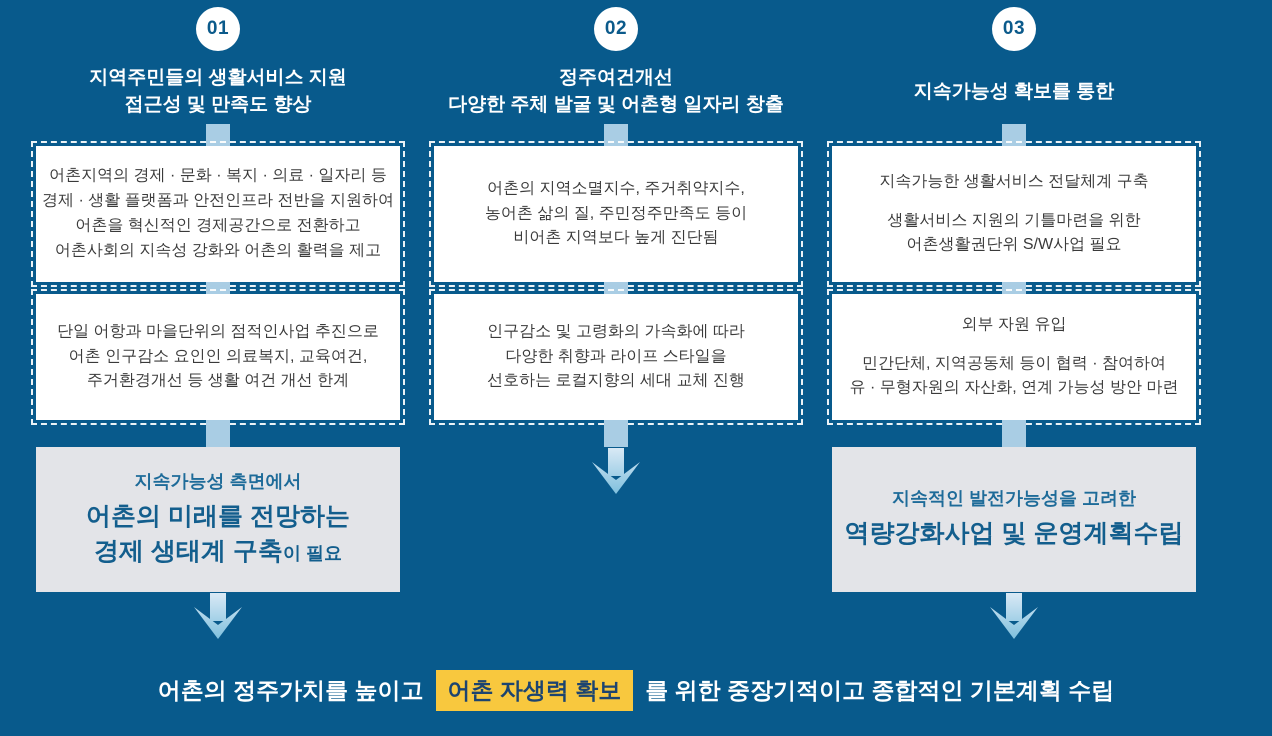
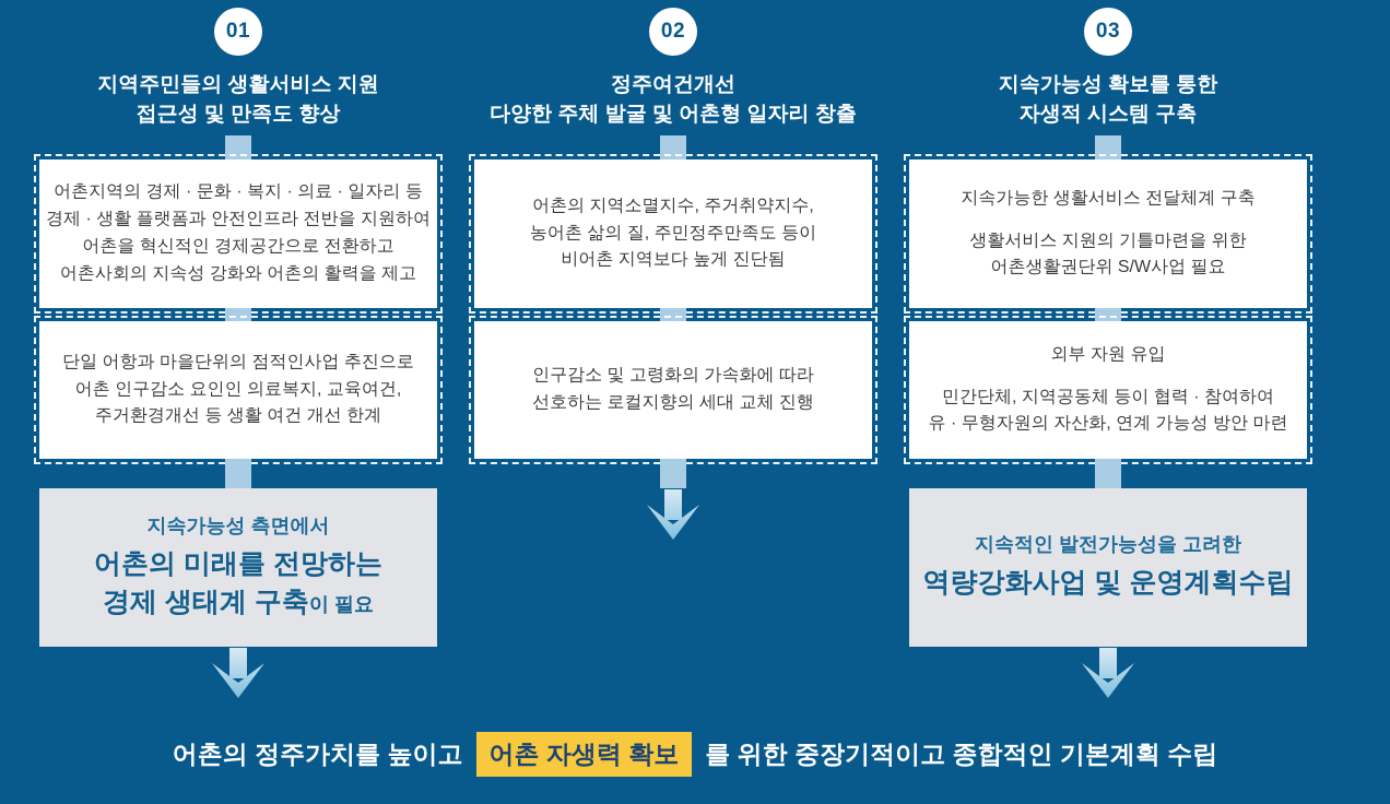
  01
  지역주민들의 생활서비스 지원
  접근성 및 만족도 향상
  어촌지역의 경제 · 문화 · 복지 · 의료 · 일자리 등
  경제 · 생활 플랫폼과 안전인프라 전반을 지원하여
  어촌을 혁신적인 경제공간으로 전환하고
  어촌사회의 지속성 강화와 어촌의 활력을 제고
  단일 어항과 마을단위의 점적인사업 추진으로
  어촌 인구감소 요인인 의료복지, 교육여건,
  주거환경개선 등 생활 여건 개선 한계
  지속가능성 측면에서
  어촌의 미래를 전망하는
  경제 생태계 구축이 필요
  02
  정주여건개선
  다양한 주체 발굴 및 어촌형 일자리 창출
  어촌의 지역소멸지수, 주거취약지수,
  농어촌 삶의 질, 주민정주만족도 등이
  비어촌 지역보다 높게 진단됨
  인구감소 및 고령화의 가속화에 따라
- 다양한 취향과 라이프 스타일을
  선호하는 로컬지향의 세대 교체 진행
  03
  지속가능성 확보를 통한
+ 자생적 시스템 구축
  지속가능한 생활서비스 전달체계 구축
  생활서비스 지원의 기틀마련을 위한
  어촌생활권단위 S/W사업 필요
  외부 자원 유입
  민간단체, 지역공동체 등이 협력 · 참여하여
  유 · 무형자원의 자산화, 연계 가능성 방안 마련
  지속적인 발전가능성을 고려한
  역량강화사업 및 운영계획수립
  어촌의 정주가치를 높이고
  어촌 자생력 확보
  를 위한 중장기적이고 종합적인 기본계획 수립
